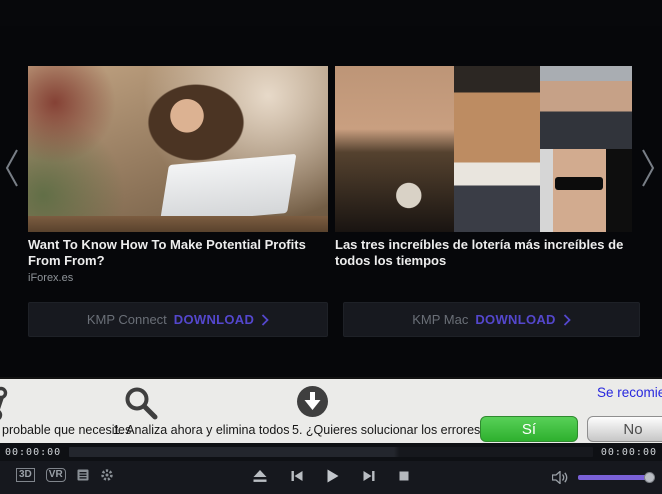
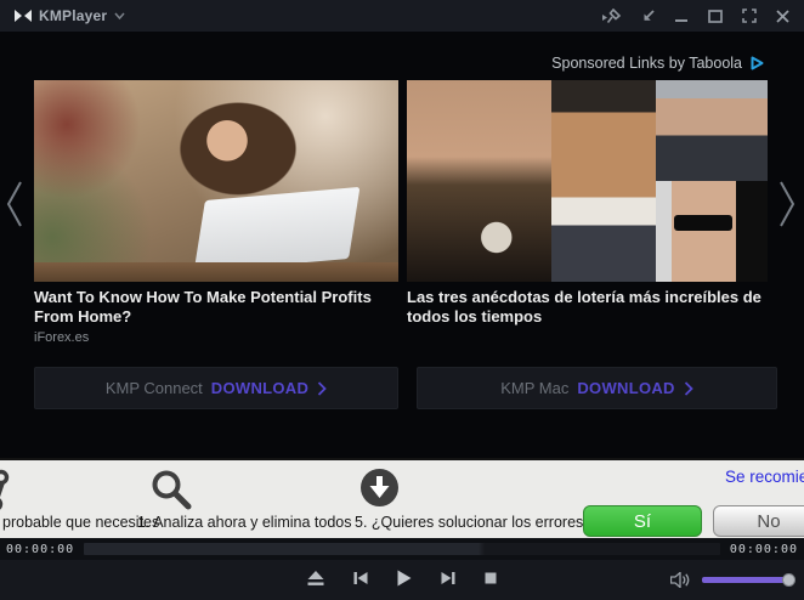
+ KMPlayer
+ Sponsored Links by Taboola
- Want To Know How To Make Potential Profits From From?
+ Want To Know How To Make Potential Profits From Home?
  iForex.es
- Las tres increíbles de lotería más increíbles de todos los tiempos
+ Las tres anécdotas de lotería más increíbles de todos los tiempos
  KMP Connect
  DOWNLOAD
  KMP Mac
  DOWNLOAD
  probable que necesites
  1. Analiza ahora y elimina todos
  5. ¿Quieres solucionar los errores
  Se recomi
  Sí
  No
  00:00:00
  00:00:00
- 3D
- VR
